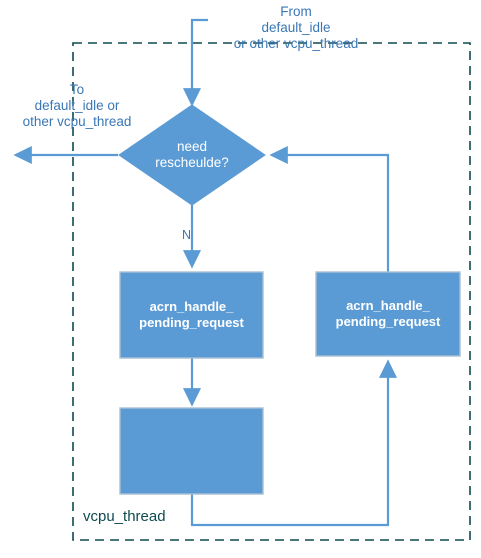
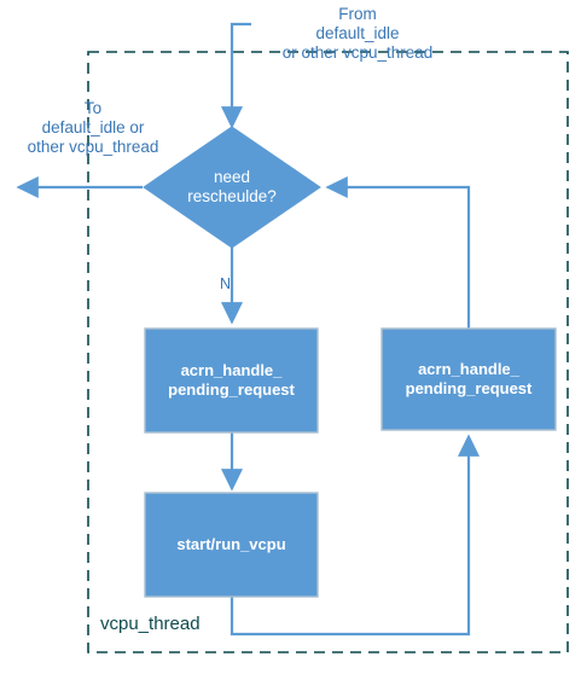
  From
  default_idle
  or other vcpu_thread
  To
  default_idle or
  other vcpu_thread
  need
  rescheulde?
  N
  acrn_handle_
  pending_request
  acrn_handle_
  pending_request
+ start/run_vcpu
  vcpu_thread
